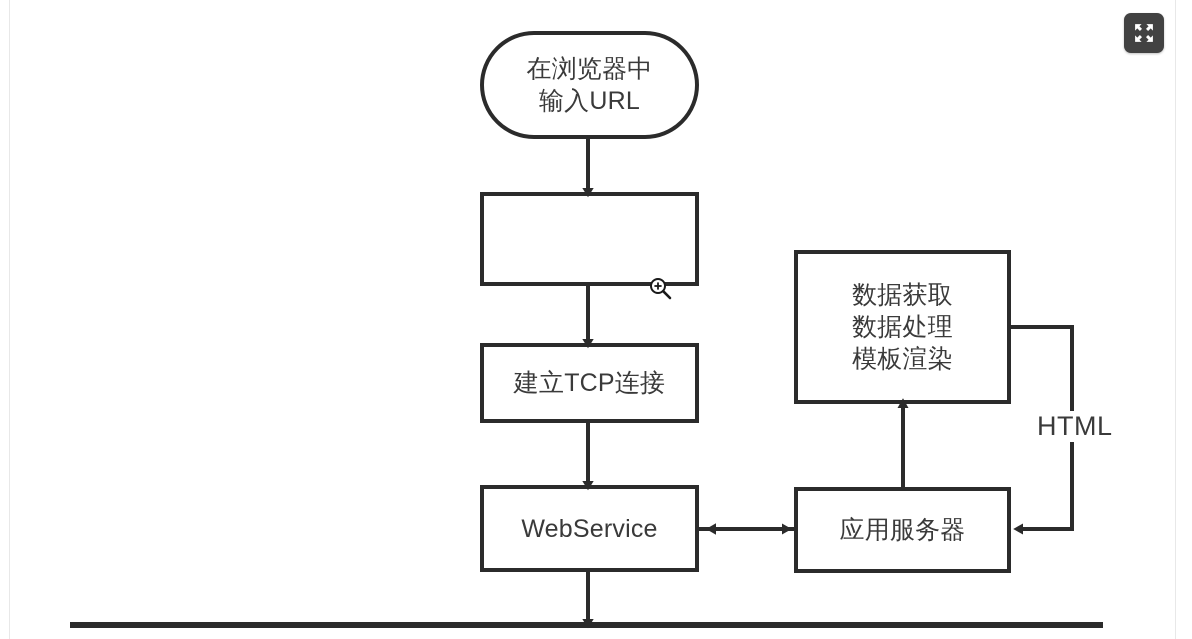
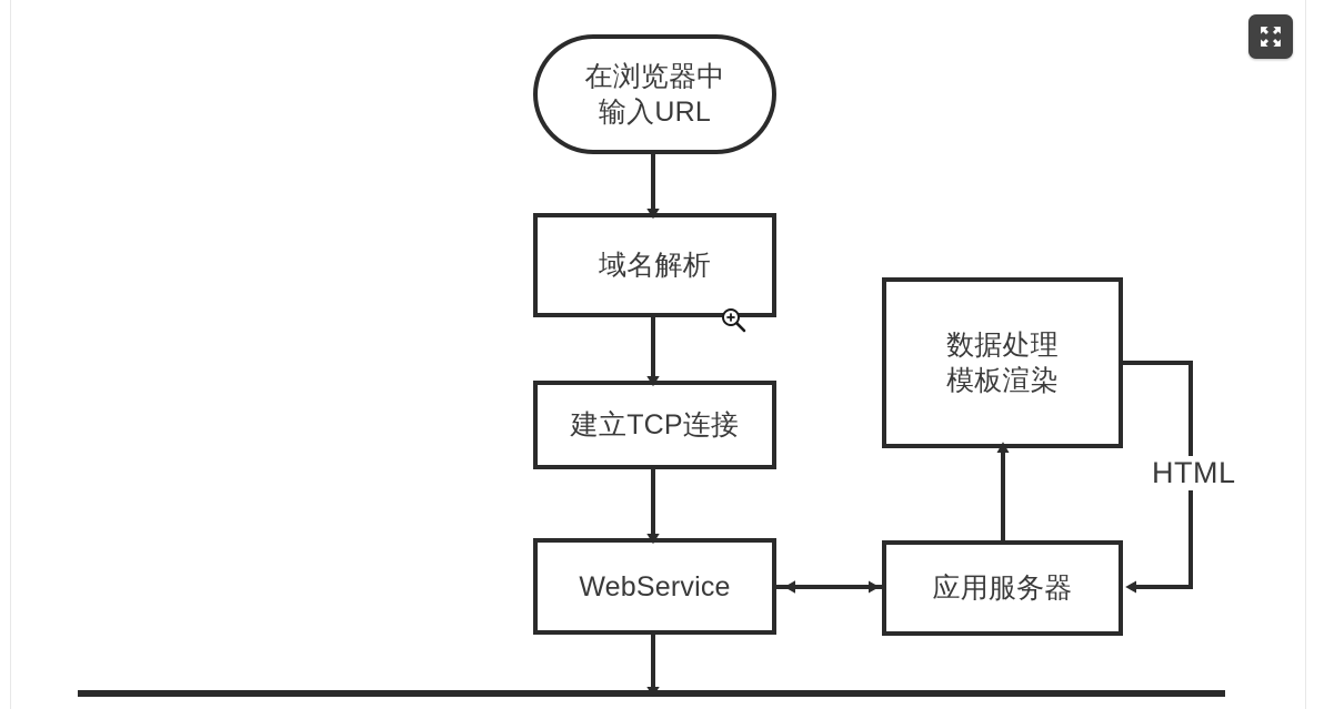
  在浏览器中
  输入URL
+ 域名解析
  建立TCP连接
  WebService
- 数据获取
  数据处理
  模板渲染
  应用服务器
  HTML
